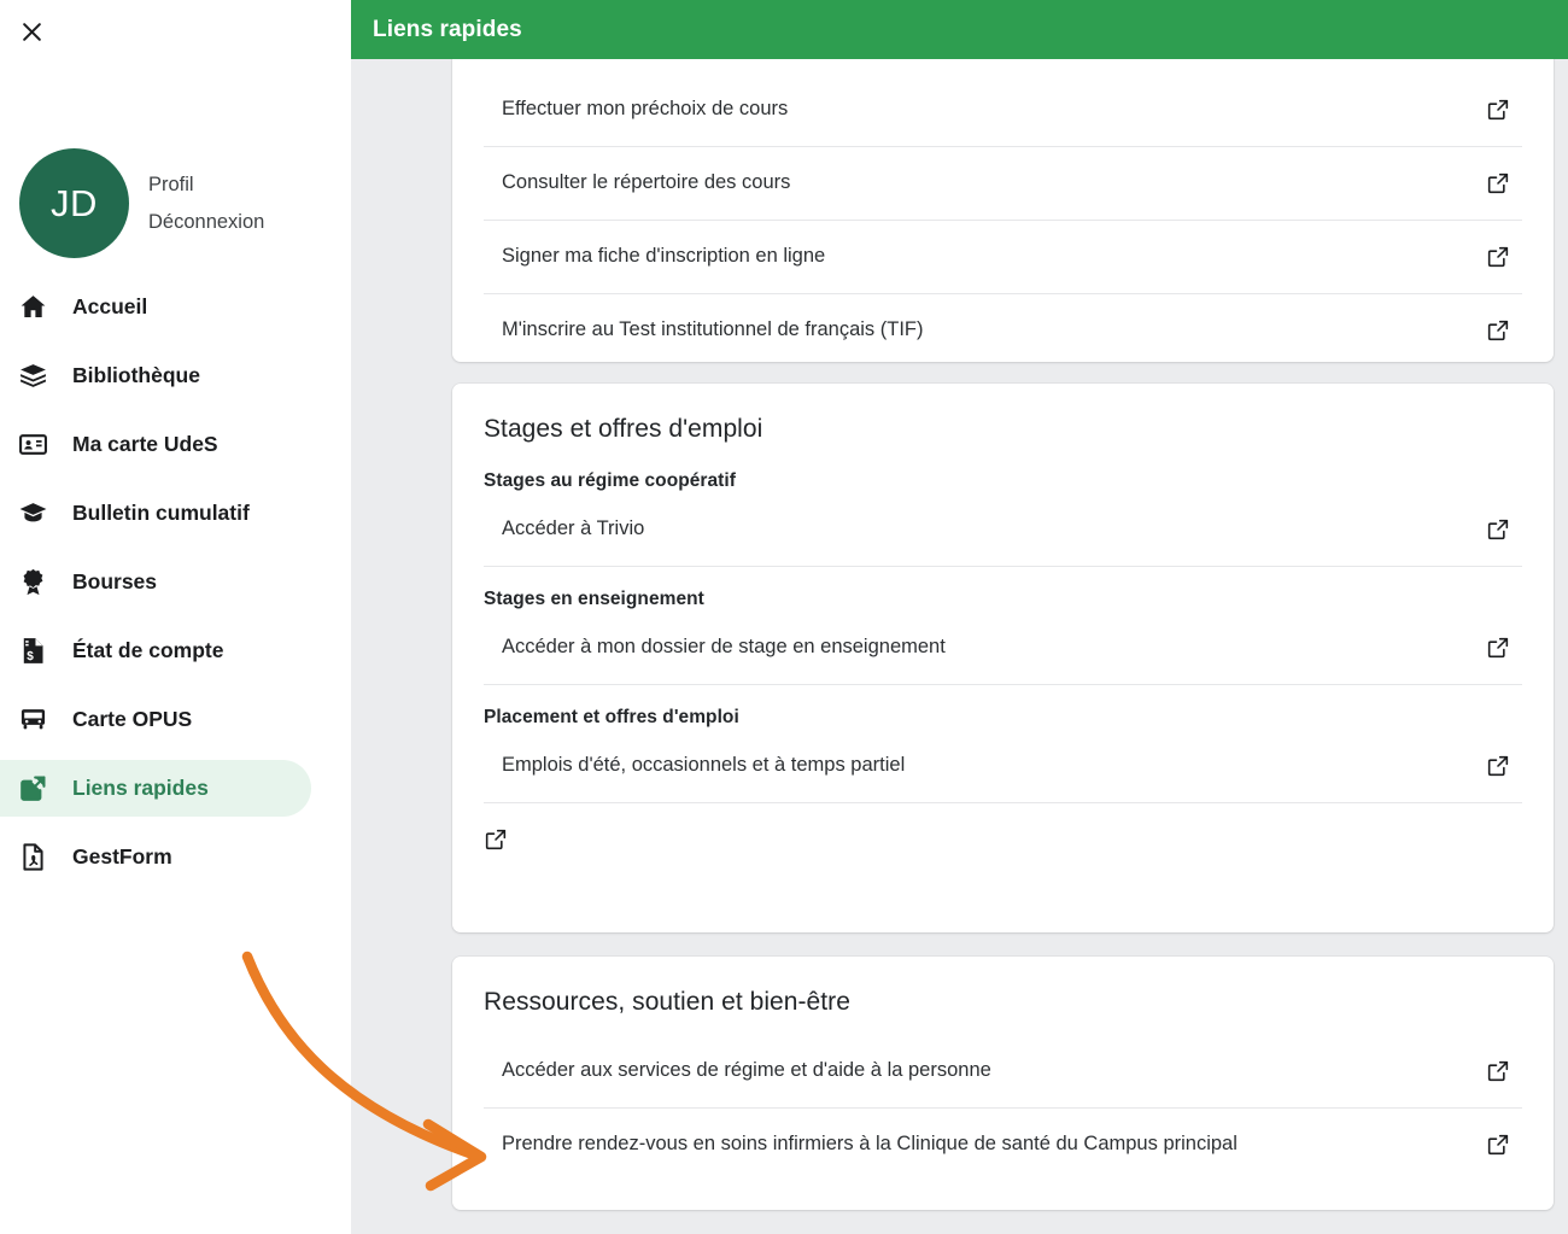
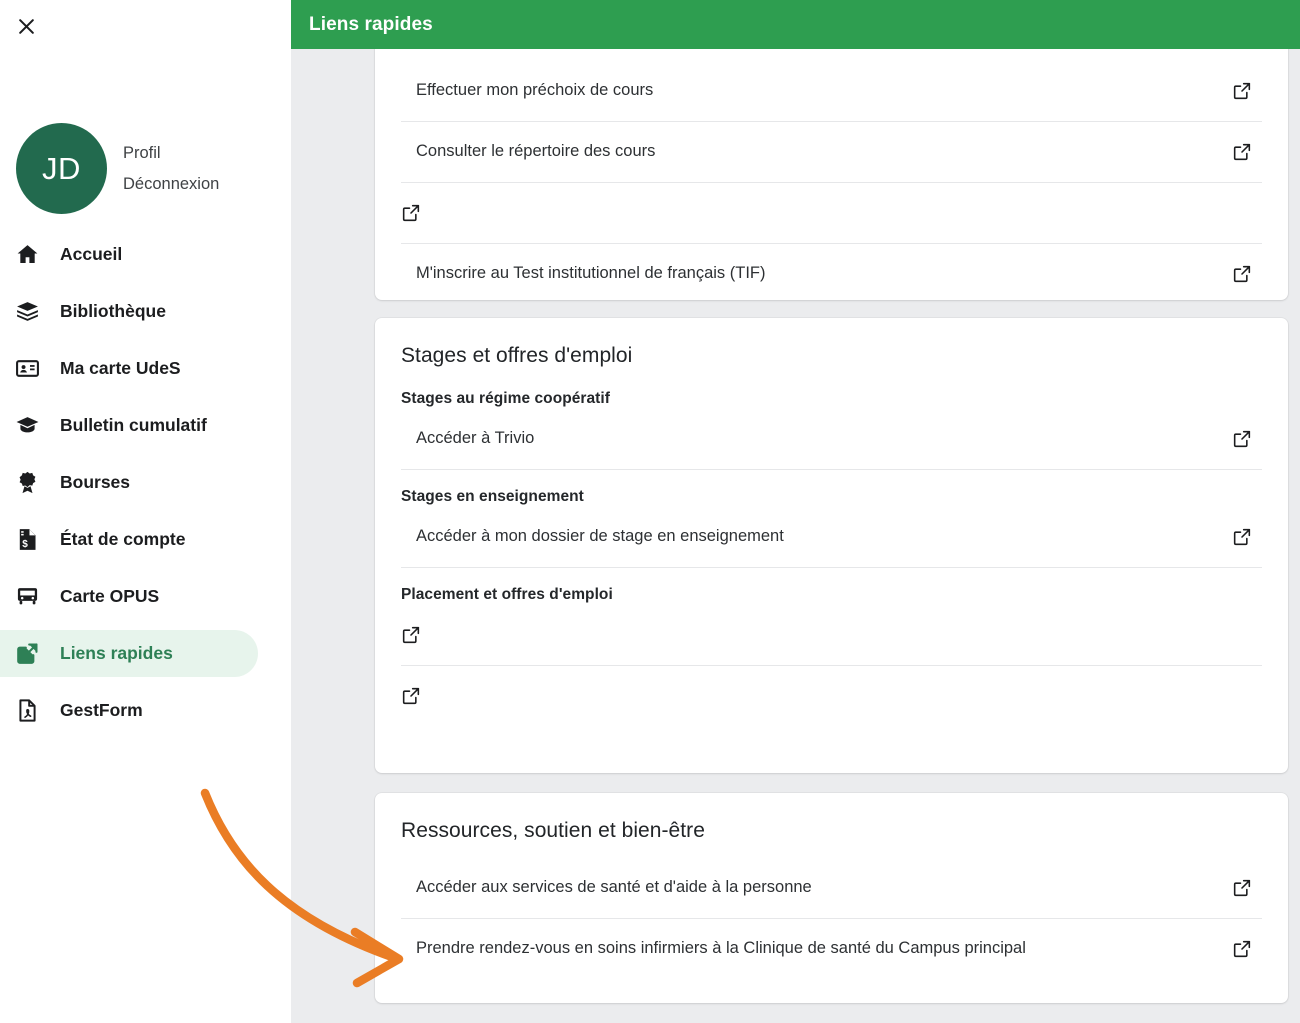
  JD
  Profil
  Déconnexion
  Accueil
  Bibliothèque
  Ma carte UdeS
  Bulletin cumulatif
  Bourses
  $
  État de compte
  Carte OPUS
  Liens rapides
  GestForm
  Liens rapides
  Effectuer mon préchoix de cours
  Consulter le répertoire des cours
- Signer ma fiche d'inscription en ligne
  M'inscrire au Test institutionnel de français (TIF)
  Stages et offres d'emploi
  Stages au régime coopératif
  Accéder à Trivio
  Stages en enseignement
  Accéder à mon dossier de stage en enseignement
  Placement et offres d'emploi
- Emplois d'été, occasionnels et à temps partiel
  Ressources, soutien et bien-être
- Accéder aux services de régime et d'aide à la personne
+ Accéder aux services de santé et d'aide à la personne
  Prendre rendez-vous en soins infirmiers à la Clinique de santé du Campus principal
